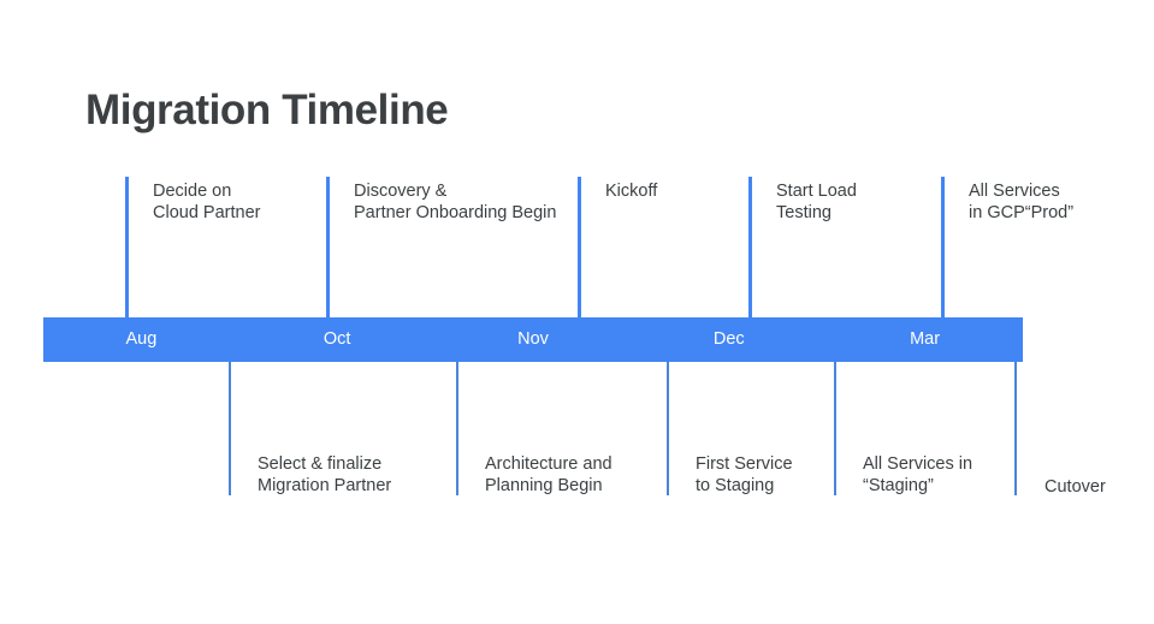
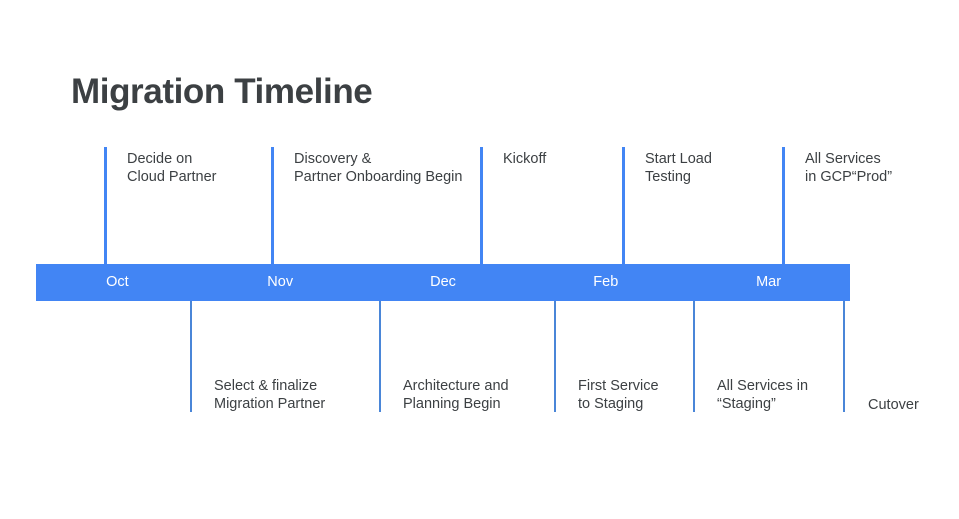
  Migration Timeline
  Decide on
  Cloud Partner
  Discovery &
  Partner Onboarding Begin
  Kickoff
  Start Load
  Testing
  All Services
  in GCP“Prod”
- Aug
  Oct
  Nov
  Dec
+ Feb
  Mar
  Select & finalize
  Migration Partner
  Architecture and
  Planning Begin
  First Service
  to Staging
  All Services in
  “Staging”
  Cutover
